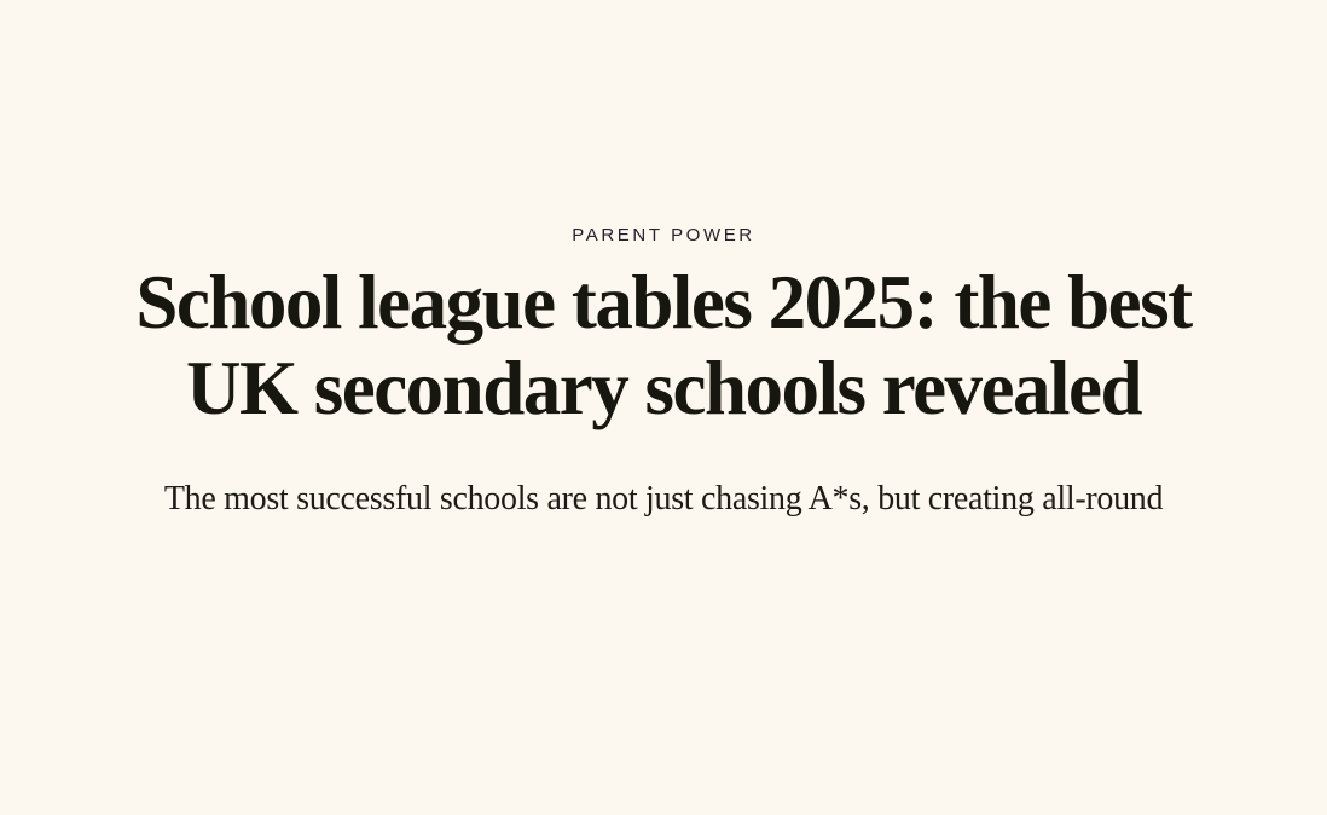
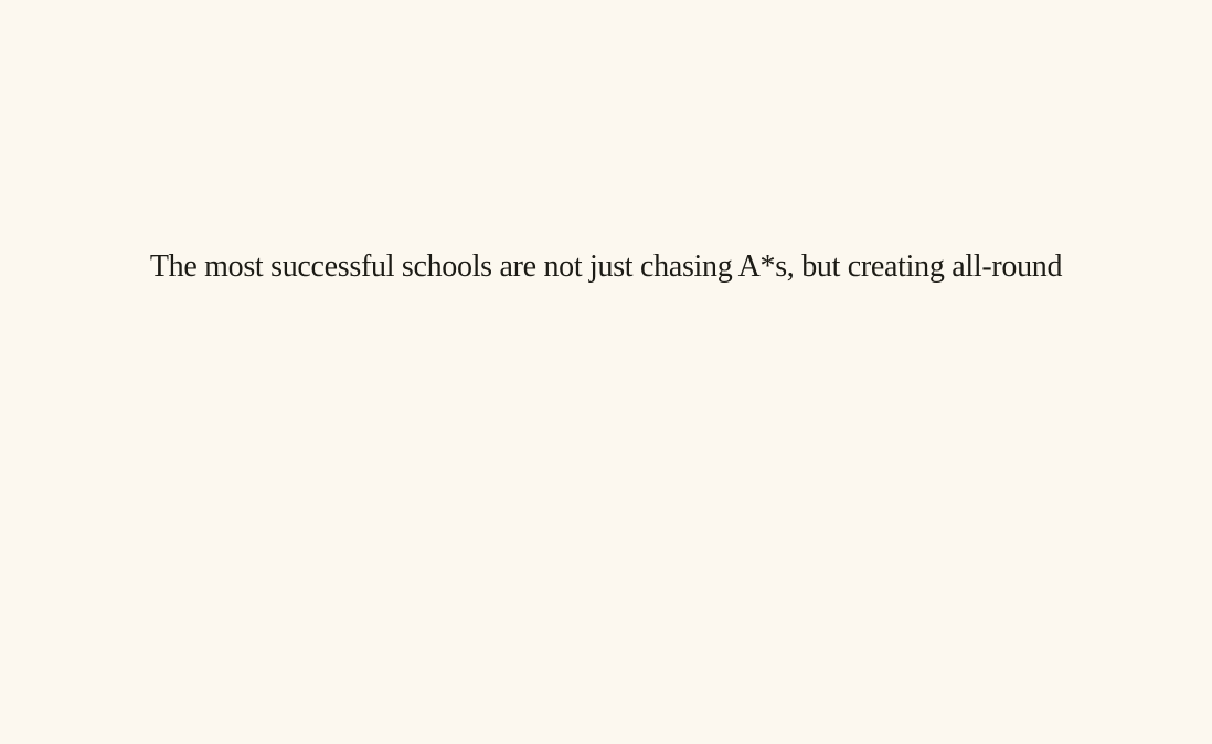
- PARENT POWER
- School league tables 2025: the best
- UK secondary schools revealed
  The most successful schools are not just chasing A*s, but creating all-round
